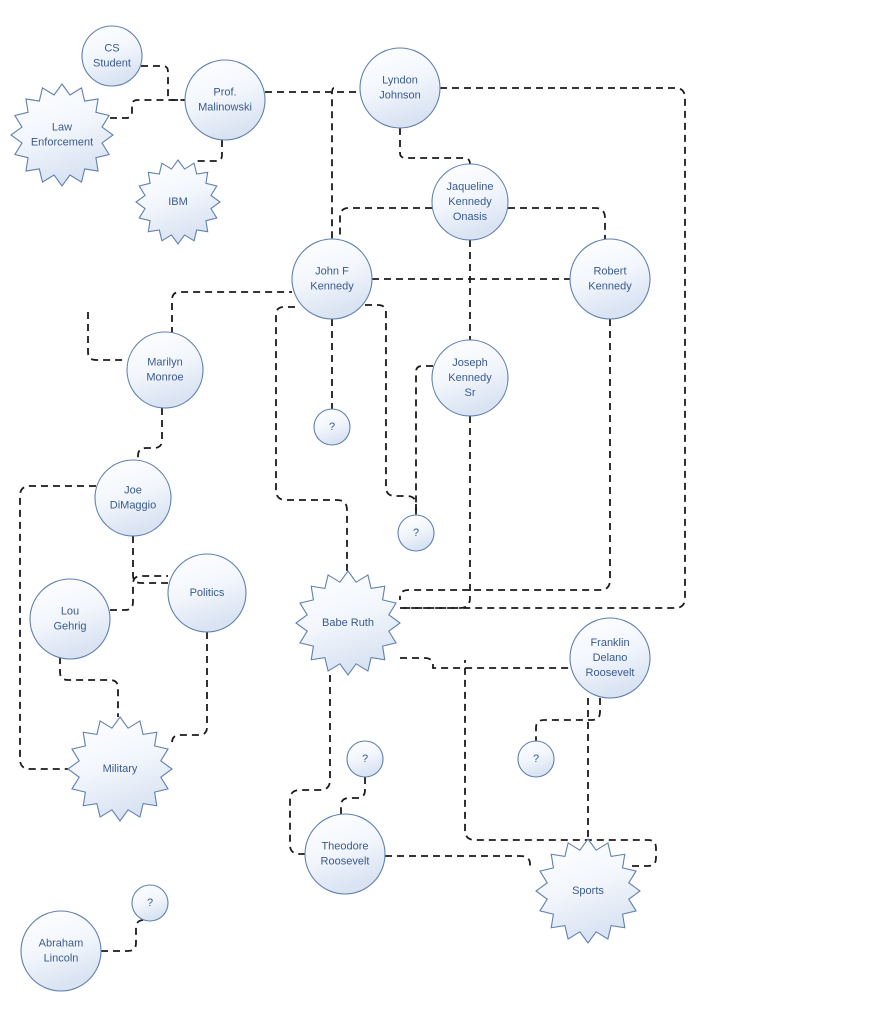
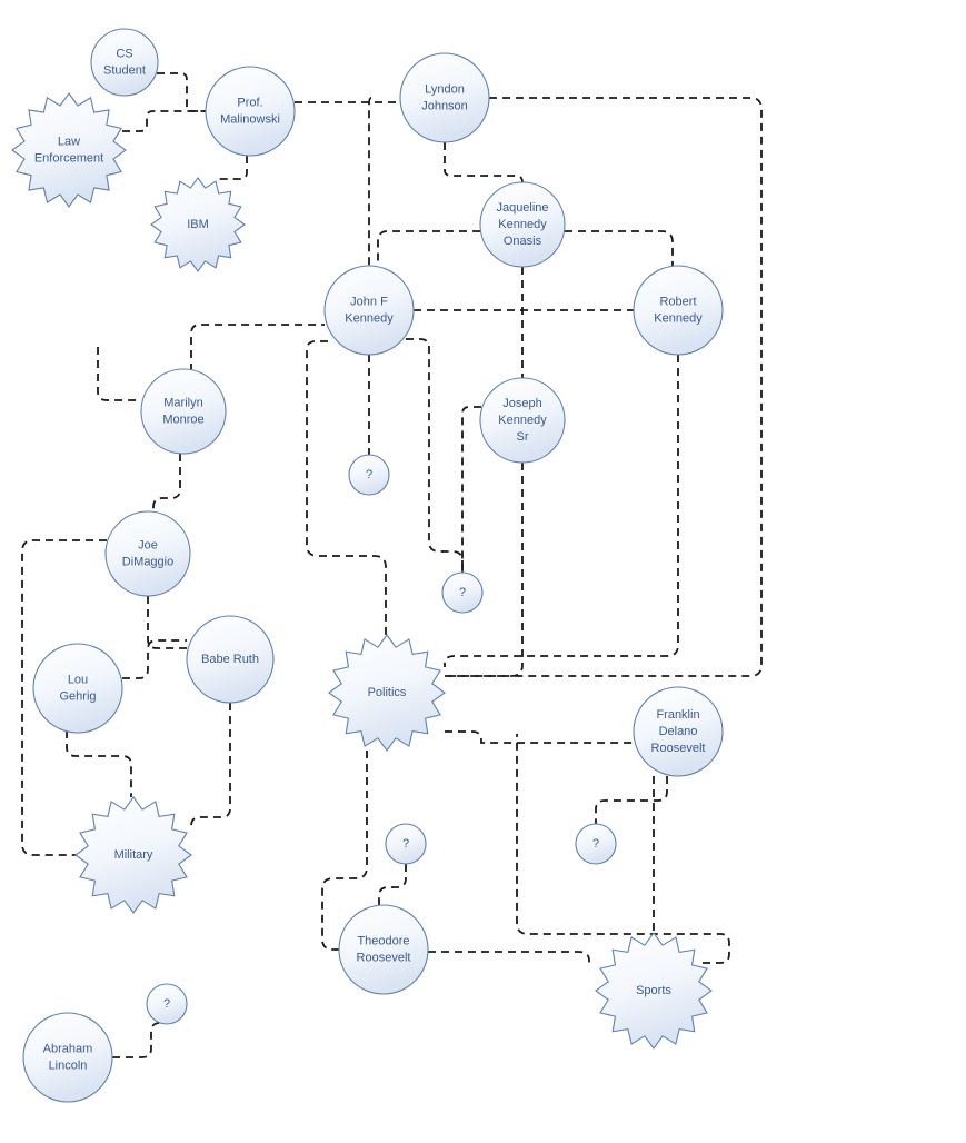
  CS Student
  Law Enforcement
  Prof. Malinowski
  IBM
  Lyndon Johnson
  Jaqueline Kennedy Onasis
  John F Kennedy
  Robert Kennedy
  Joseph Kennedy Sr
  Marilyn Monroe
  ?
  Joe DiMaggio
  ?
- Politics
+ Babe Ruth
  Lou Gehrig
- Babe Ruth
+ Politics
  Franklin Delano Roosevelt
  ?
  ?
  Military
  Theodore Roosevelt
  Sports
  ?
  Abraham Lincoln
